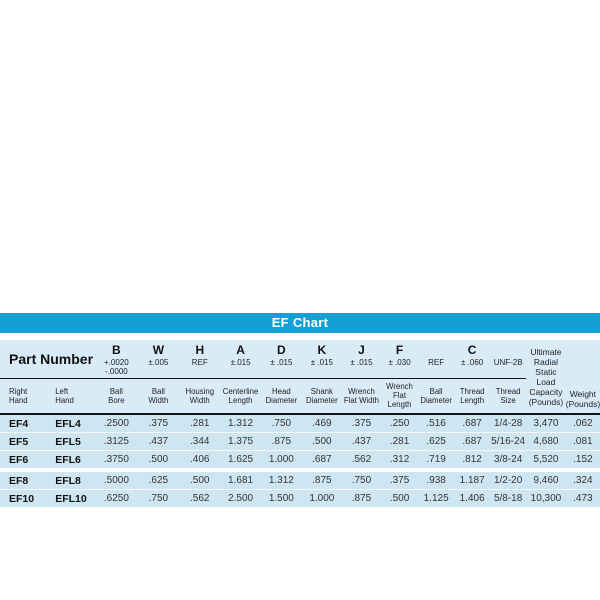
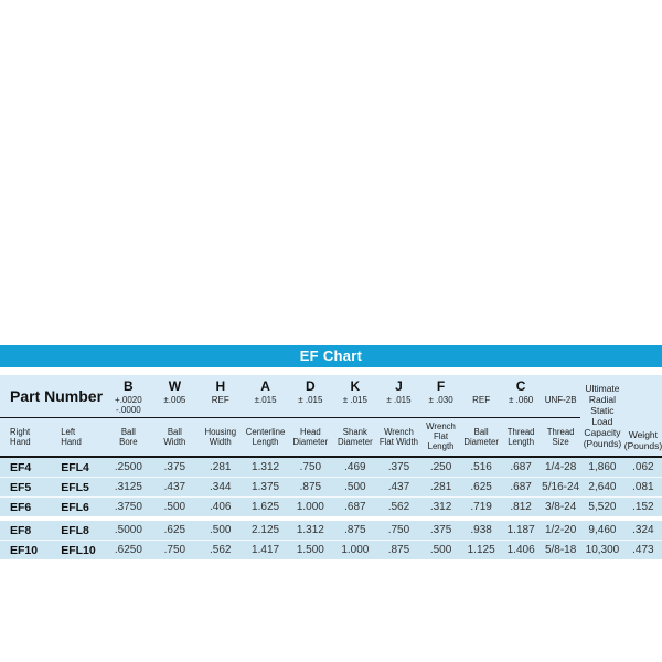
  EF Chart
  Part Number	B+.0020 -.0000	W±.005	HREF	A±.015	D± .015	K± .015	J± .015	F± .030	REF	C± .060	UNF-2B	Ultimate Radial Static Load Capacity (Pounds)	Weight (Pounds)
  Right Hand	Left Hand	Ball Bore	Ball Width	Housing Width	Centerline Length	Head Diameter	Shank Diameter	Wrench Flat Width	Wrench Flat Length	Ball Diameter	Thread Length	Thread Size
- EF4	EFL4	.2500	.375	.281	1.312	.750	.469	.375	.250	.516	.687	1/4-28	3,470	.062
+ EF4	EFL4	.2500	.375	.281	1.312	.750	.469	.375	.250	.516	.687	1/4-28	1,860	.062
- EF5	EFL5	.3125	.437	.344	1.375	.875	.500	.437	.281	.625	.687	5/16-24	4,680	.081
+ EF5	EFL5	.3125	.437	.344	1.375	.875	.500	.437	.281	.625	.687	5/16-24	2,640	.081
  EF6	EFL6	.3750	.500	.406	1.625	1.000	.687	.562	.312	.719	.812	3/8-24	5,520	.152
- EF8	EFL8	.5000	.625	.500	1.681	1.312	.875	.750	.375	.938	1.187	1/2-20	9,460	.324
+ EF8	EFL8	.5000	.625	.500	2.125	1.312	.875	.750	.375	.938	1.187	1/2-20	9,460	.324
- EF10	EFL10	.6250	.750	.562	2.500	1.500	1.000	.875	.500	1.125	1.406	5/8-18	10,300	.473
+ EF10	EFL10	.6250	.750	.562	1.417	1.500	1.000	.875	.500	1.125	1.406	5/8-18	10,300	.473
